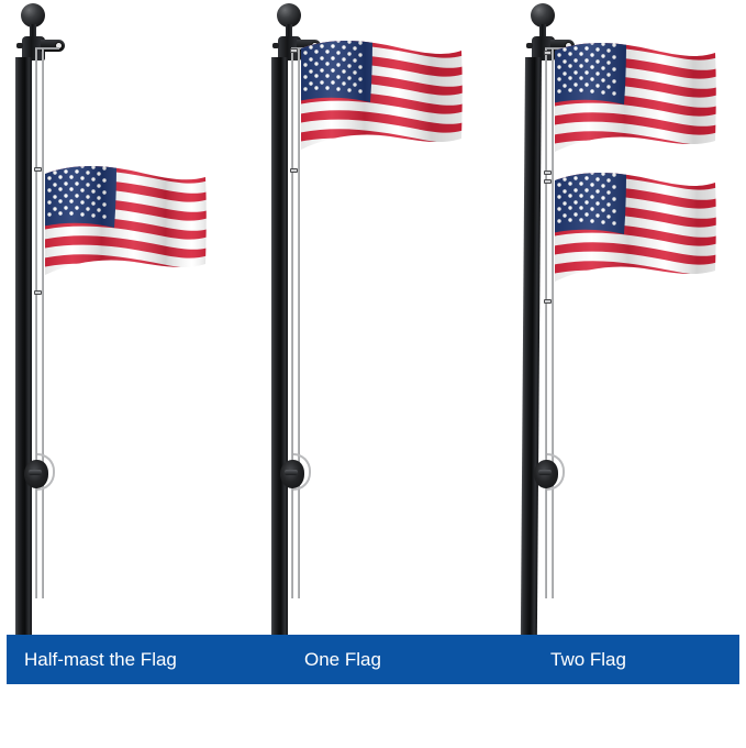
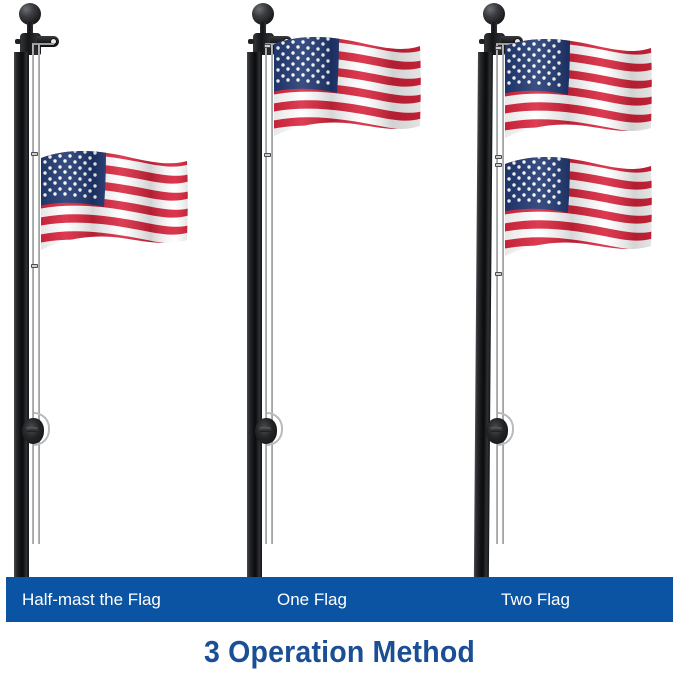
  Half-mast the Flag
  One Flag
  Two Flag
+ 3 Operation Method
